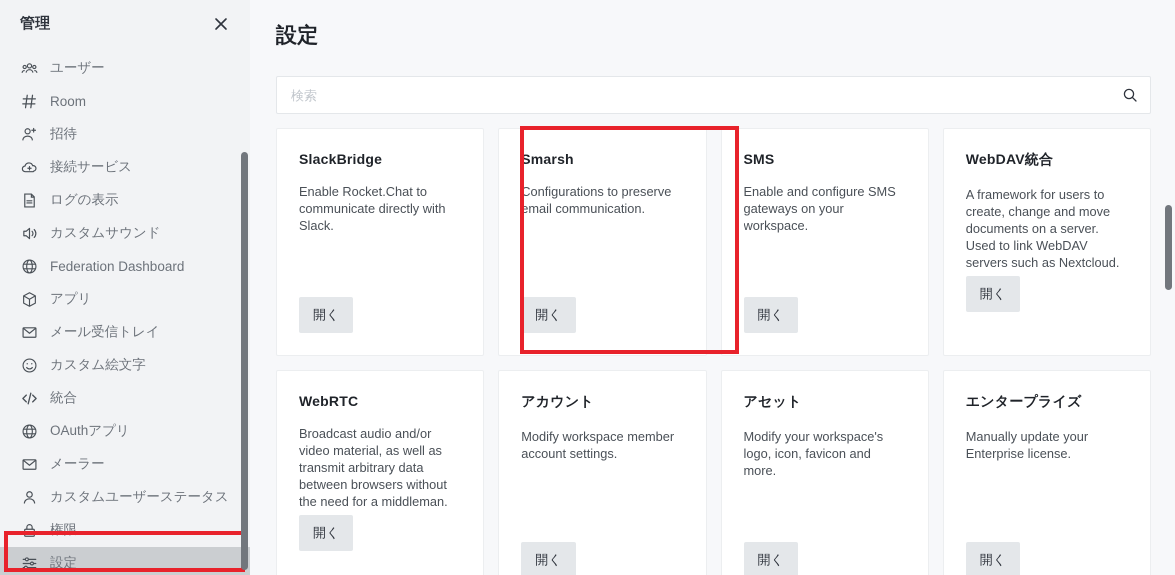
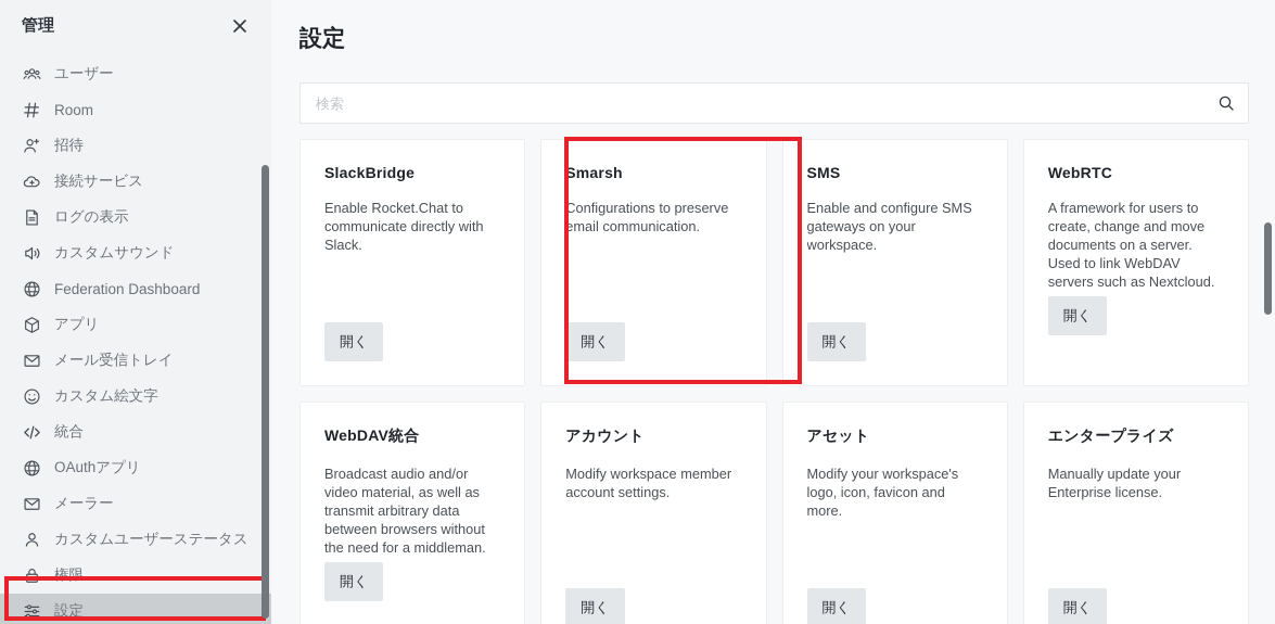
  管理
  ユーザー
  Room
  招待
  接続サービス
  ログの表示
  カスタムサウンド
  Federation Dashboard
  アプリ
  メール受信トレイ
  カスタム絵文字
  統合
  OAuthアプリ
  メーラー
  カスタムユーザーステータス
  権限
  設定
  設定
  検索
  SlackBridge
  Enable Rocket.Chat to communicate directly with Slack.
  開く
  Smarsh
  Configurations to preserve email communication.
  開く
  SMS
  Enable and configure SMS gateways on your workspace.
  開く
- WebDAV統合
+ WebRTC
  A framework for users to create, change and move documents on a server. Used to link WebDAV servers such as Nextcloud.
  開く
- WebRTC
+ WebDAV統合
  Broadcast audio and/or video material, as well as transmit arbitrary data between browsers without the need for a middleman.
  開く
  アカウント
  Modify workspace member account settings.
  開く
  アセット
  Modify your workspace's logo, icon, favicon and more.
  開く
  エンタープライズ
  Manually update your Enterprise license.
  開く
